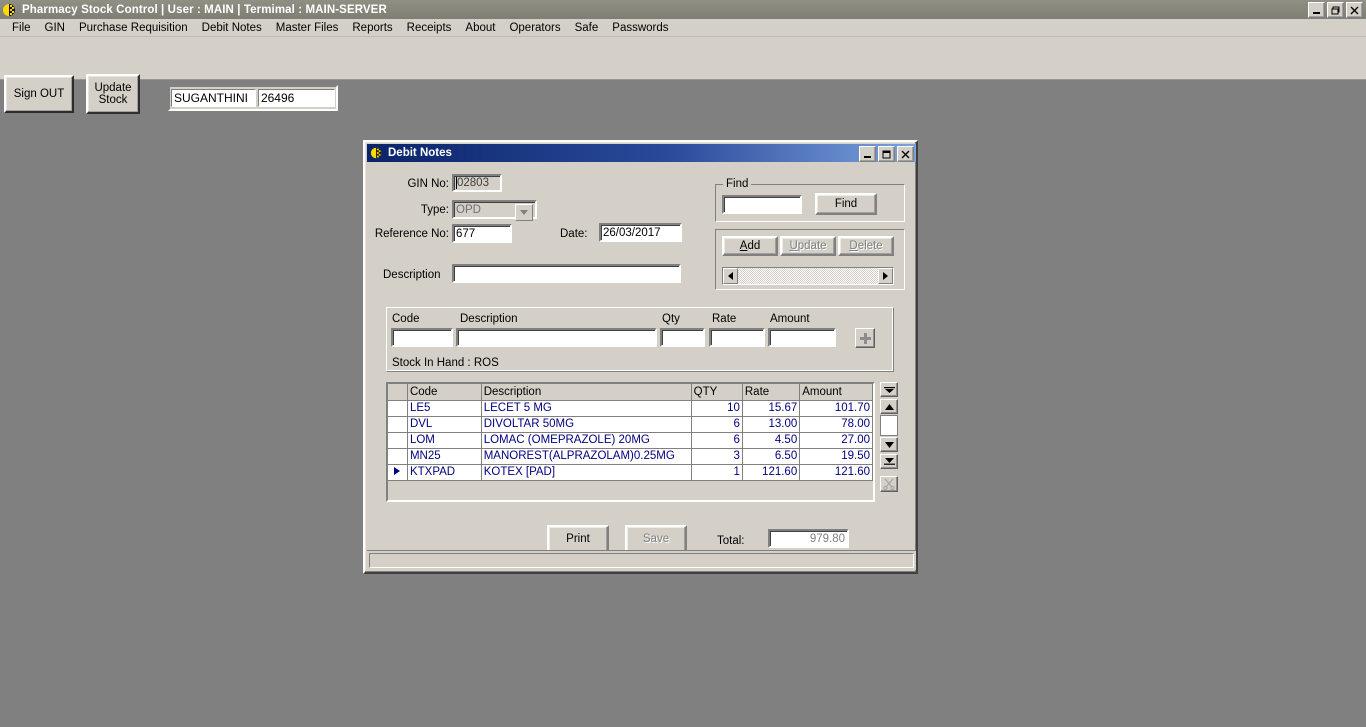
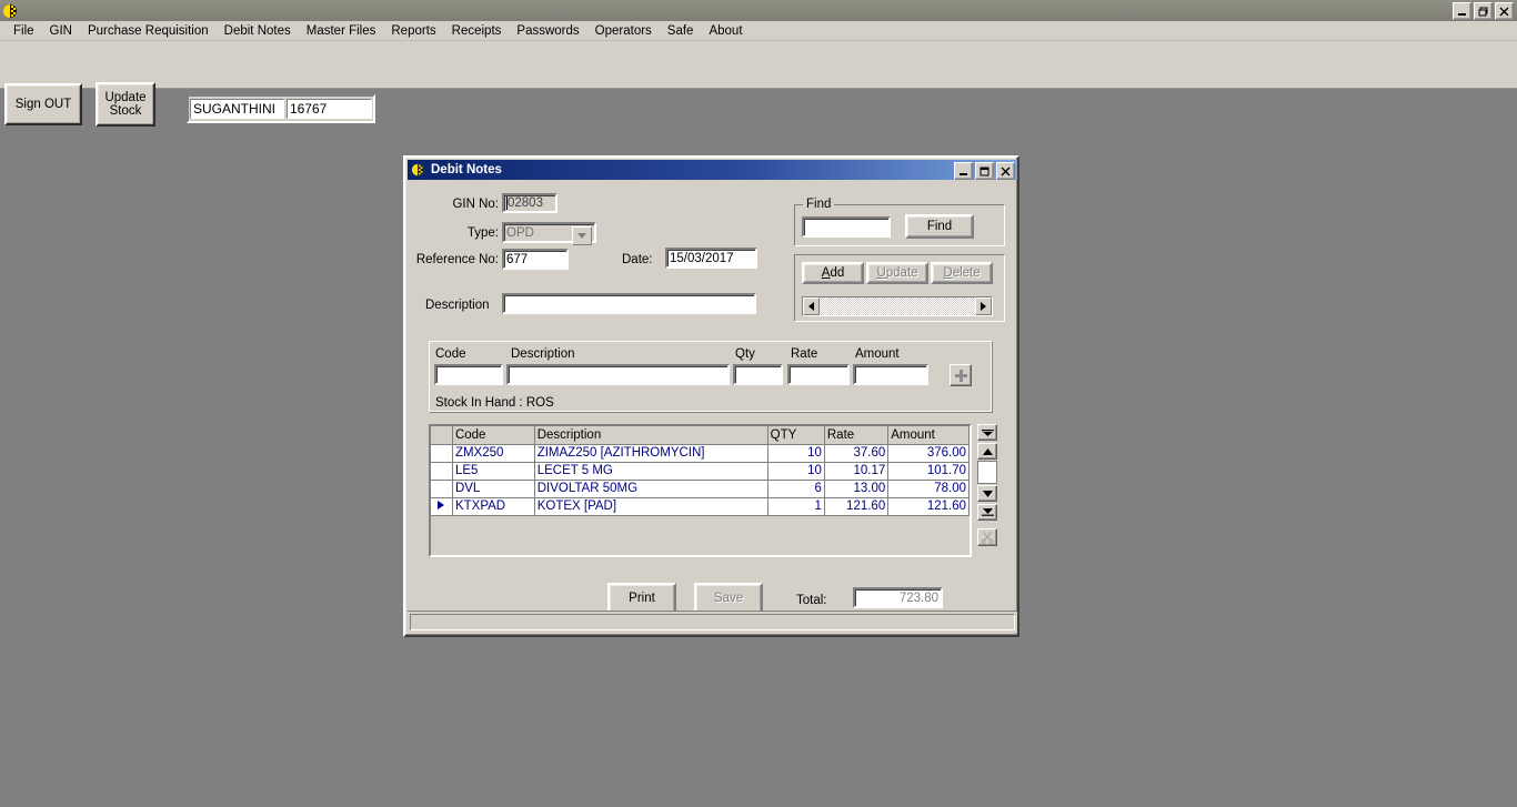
- Pharmacy Stock Control | User : MAIN | Termimal : MAIN-SERVER
  File
  GIN
  Purchase Requisition
  Debit Notes
  Master Files
  Reports
  Receipts
- About
+ Passwords
  Operators
  Safe
- Passwords
+ About
  Sign OUT
  Update
  Stock
  SUGANTHINI
- 26496
+ 16767
  Debit Notes
  GIN No:
  02803
  Type:
  OPD
  Reference No:
  677
  Date:
- 26/03/2017
+ 15/03/2017
  Description
  Find
  Find
  Add
  Update
  Delete
  Code
  Description
  Qty
  Rate
  Amount
  Stock In Hand : ROS
  	Code	Description	QTY	Rate	Amount
+ 	ZMX250	ZIMAZ250 [AZITHROMYCIN]	10	37.60	376.00
- 	LE5	LECET 5 MG	10	15.67	101.70
+ 	LE5	LECET 5 MG	10	10.17	101.70
  	DVL	DIVOLTAR 50MG	6	13.00	78.00
- 	LOM	LOMAC (OMEPRAZOLE) 20MG	6	4.50	27.00
- 	MN25	MANOREST(ALPRAZOLAM)0.25MG	3	6.50	19.50
  	KTXPAD	KOTEX [PAD]	1	121.60	121.60
  Print
  Save
  Total:
- 979.80
+ 723.80
